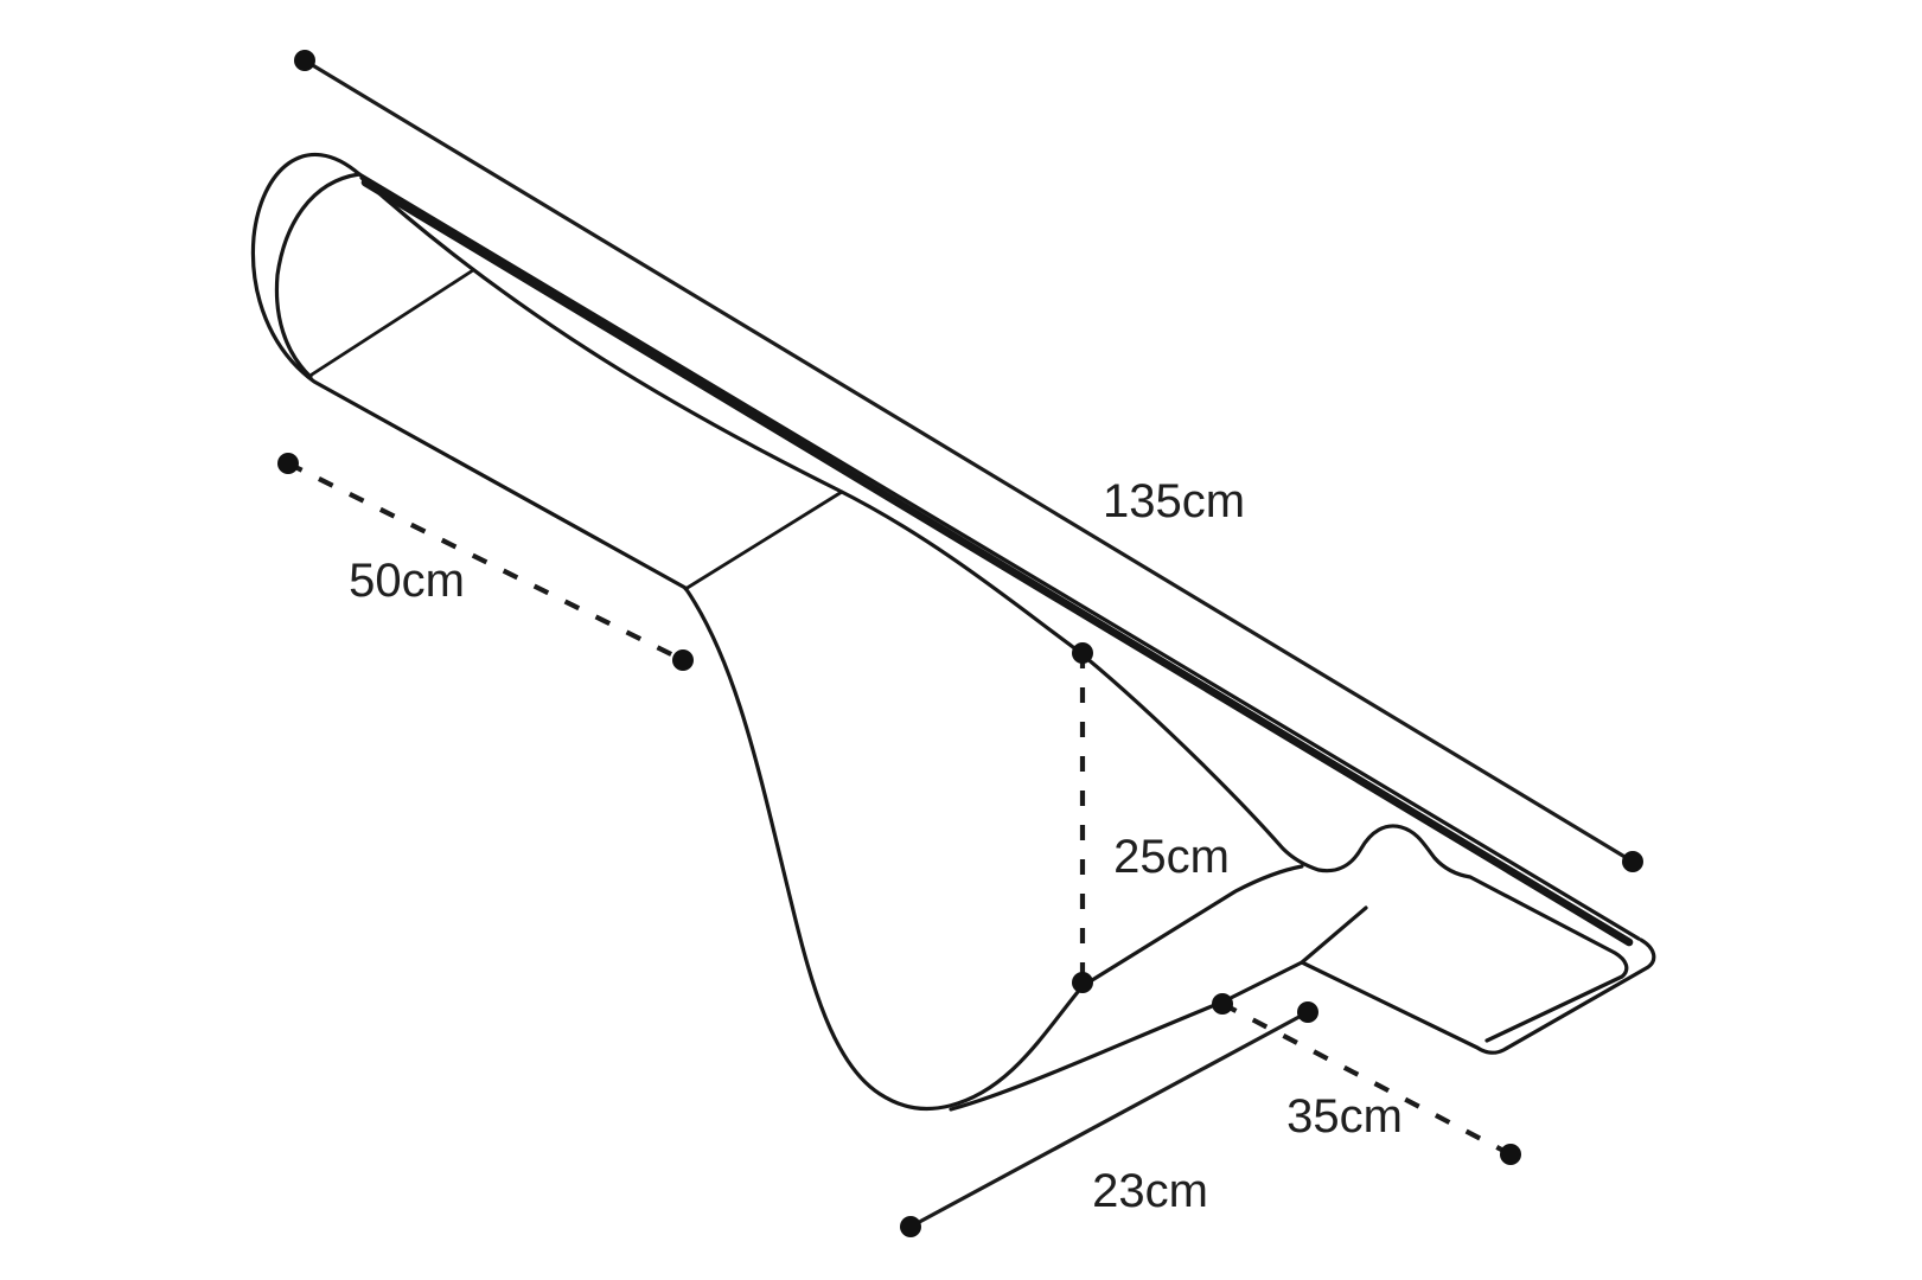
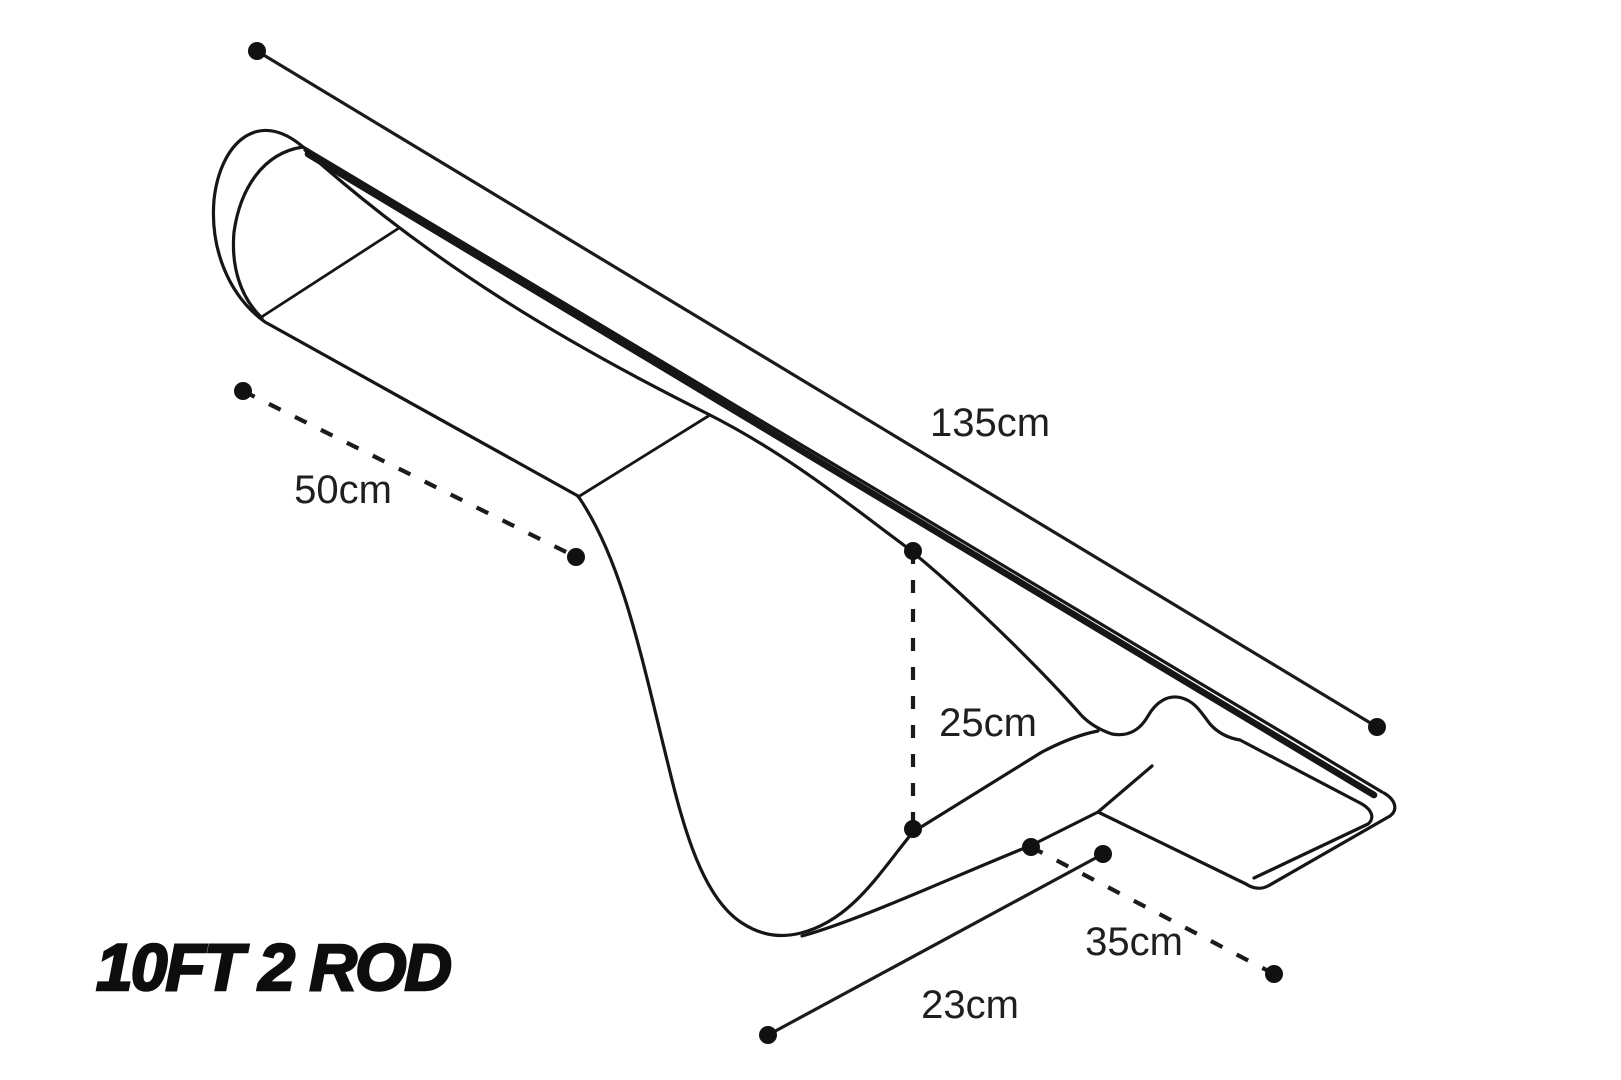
  135cm
  50cm
  25cm
  35cm
  23cm
+ 10FT 2 ROD
